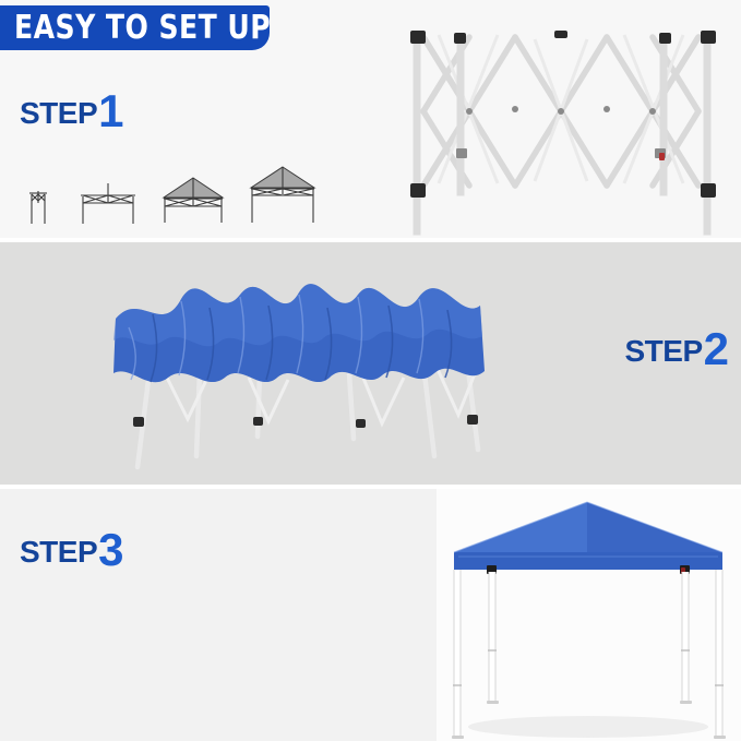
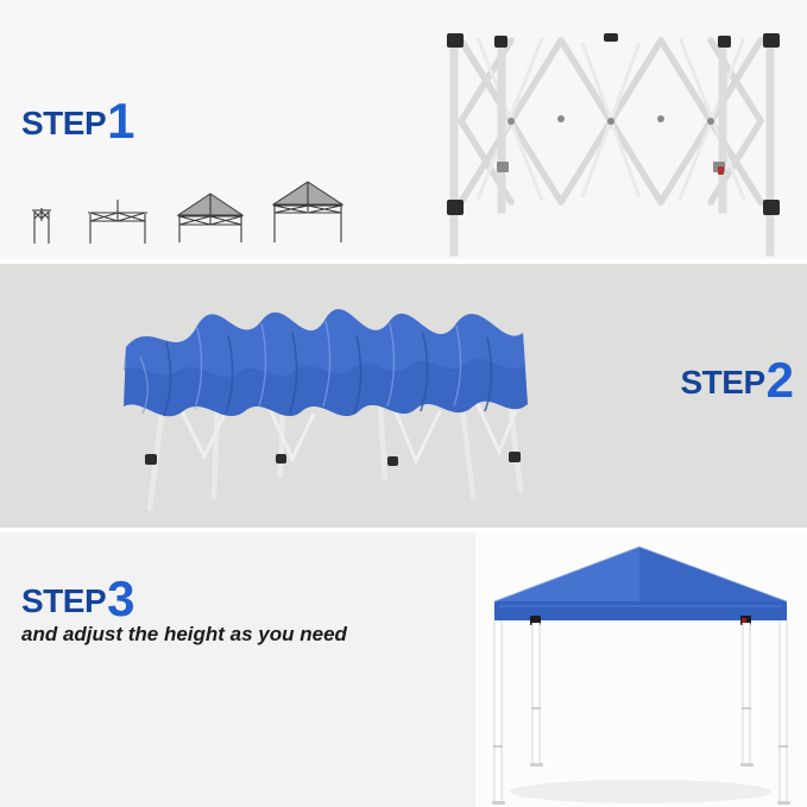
- EASY TO SET UP
  STEP
  1
  STEP
  2
  STEP
  3
+ and adjust the height as you need
